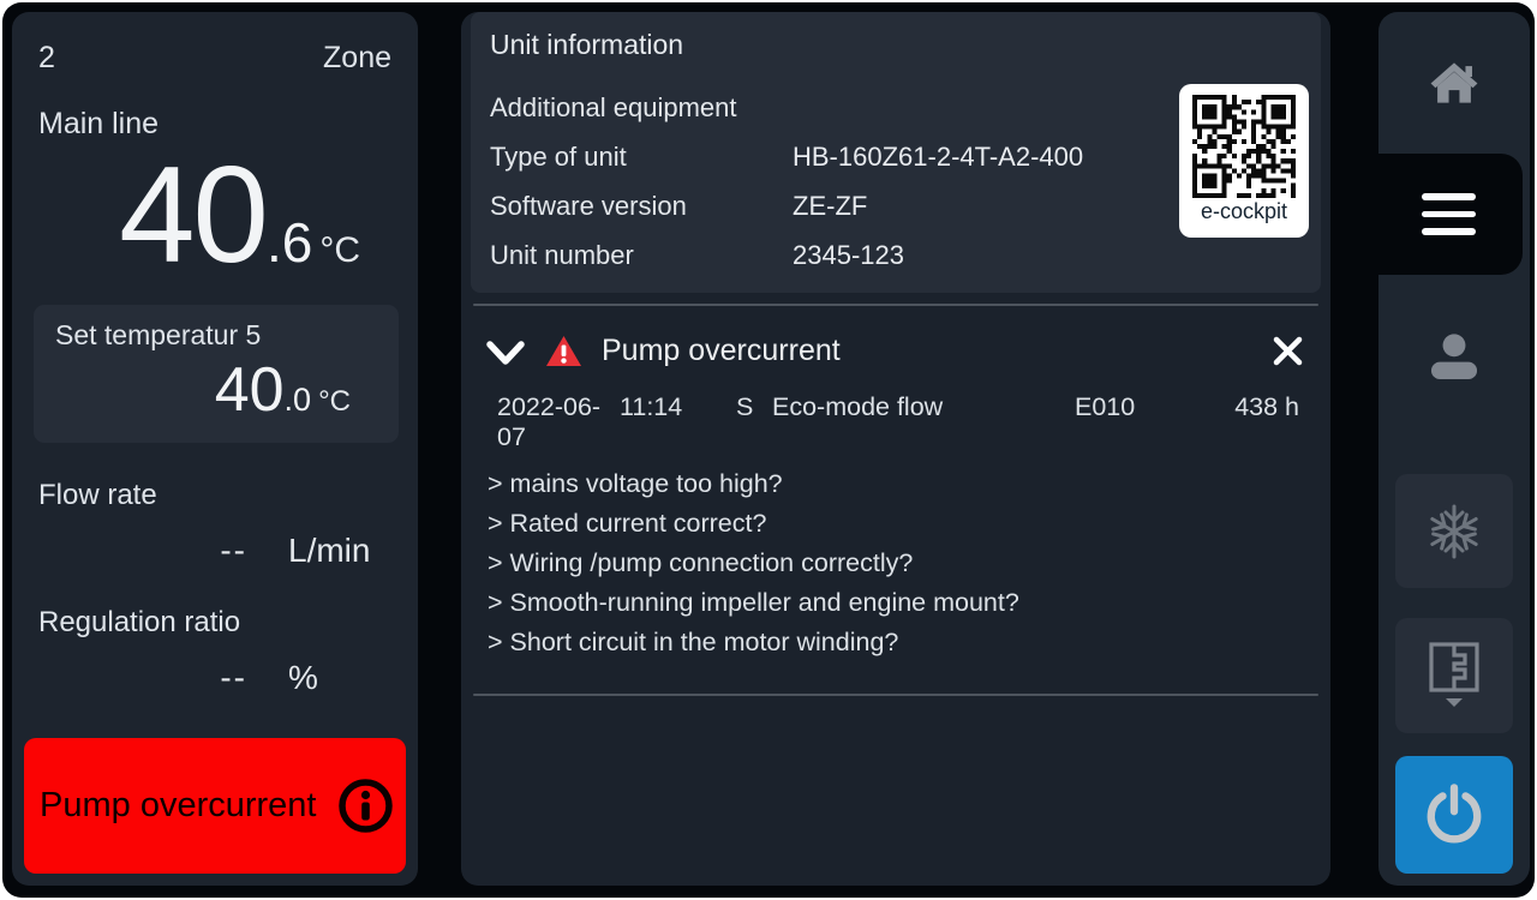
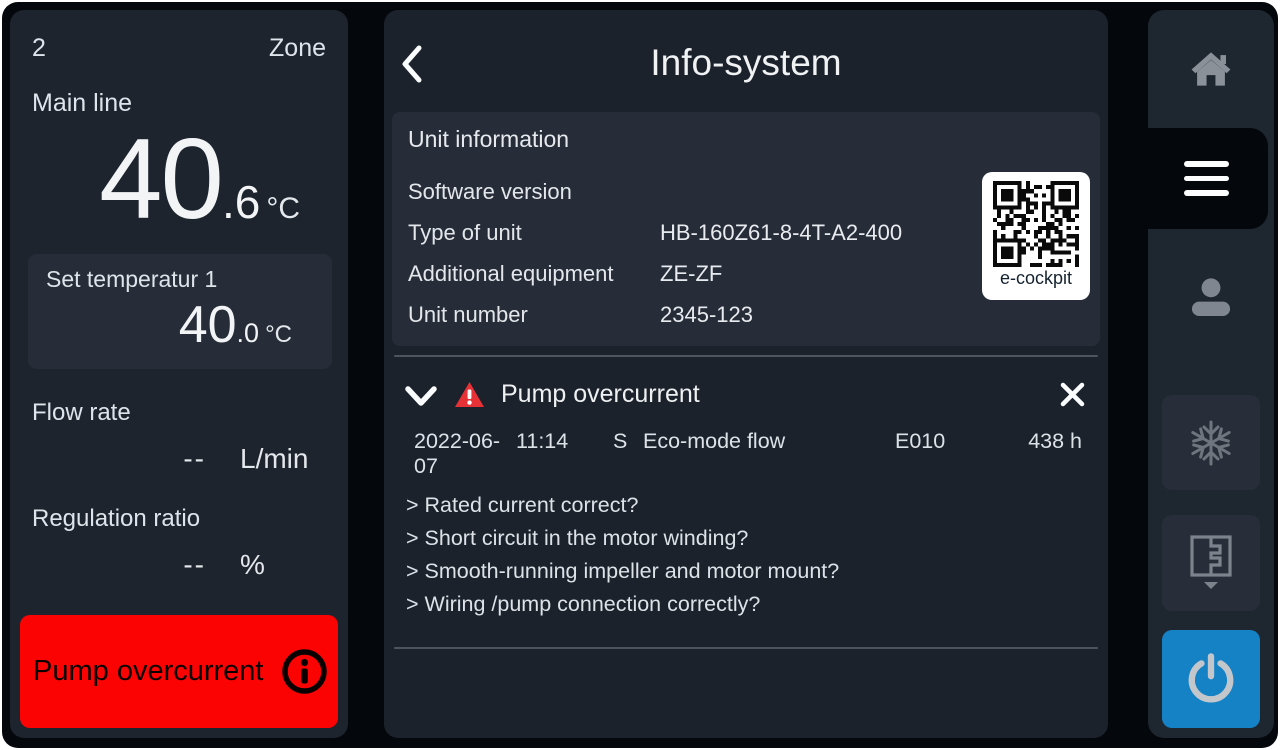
  2
  Zone
  Main line
  40.6 °C
- Set temperatur 5
+ Set temperatur 1
  40.0 °C
  Flow rate
  --
  L/min
  Regulation ratio
  --
  %
  Pump overcurrent
+ Info-system
  Unit information
- Additional equipment
+ Software version
  Type of unit
- HB-160Z61-2-4T-A2-400
+ HB-160Z61-8-4T-A2-400
- Software version
+ Additional equipment
  ZE-ZF
  Unit number
  2345-123
  e-cockpit
  Pump overcurrent
  2022-06-07
  11:14
  S
  Eco-mode flow
  E010
  438 h
- > mains voltage too high?
  > Rated current correct?
- > Wiring /pump connection correctly?
+ > Short circuit in the motor winding?
- > Smooth-running impeller and engine mount?
+ > Smooth-running impeller and motor mount?
- > Short circuit in the motor winding?
+ > Wiring /pump connection correctly?
